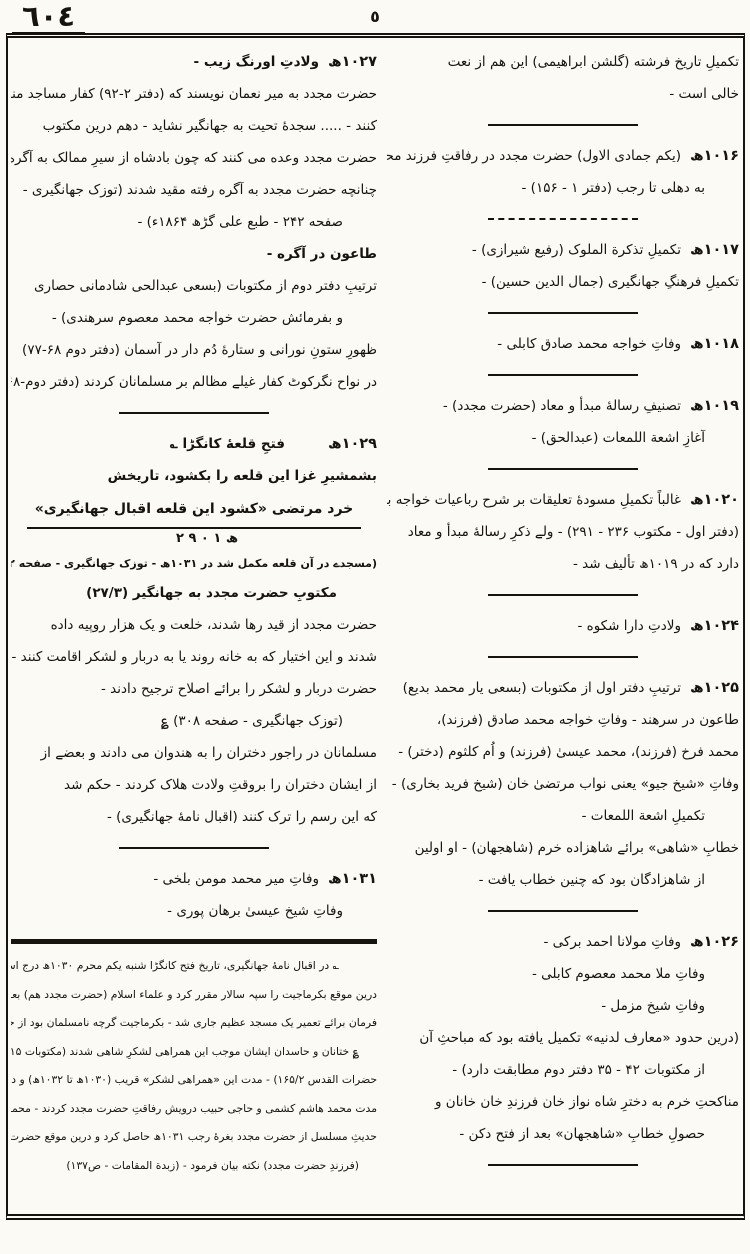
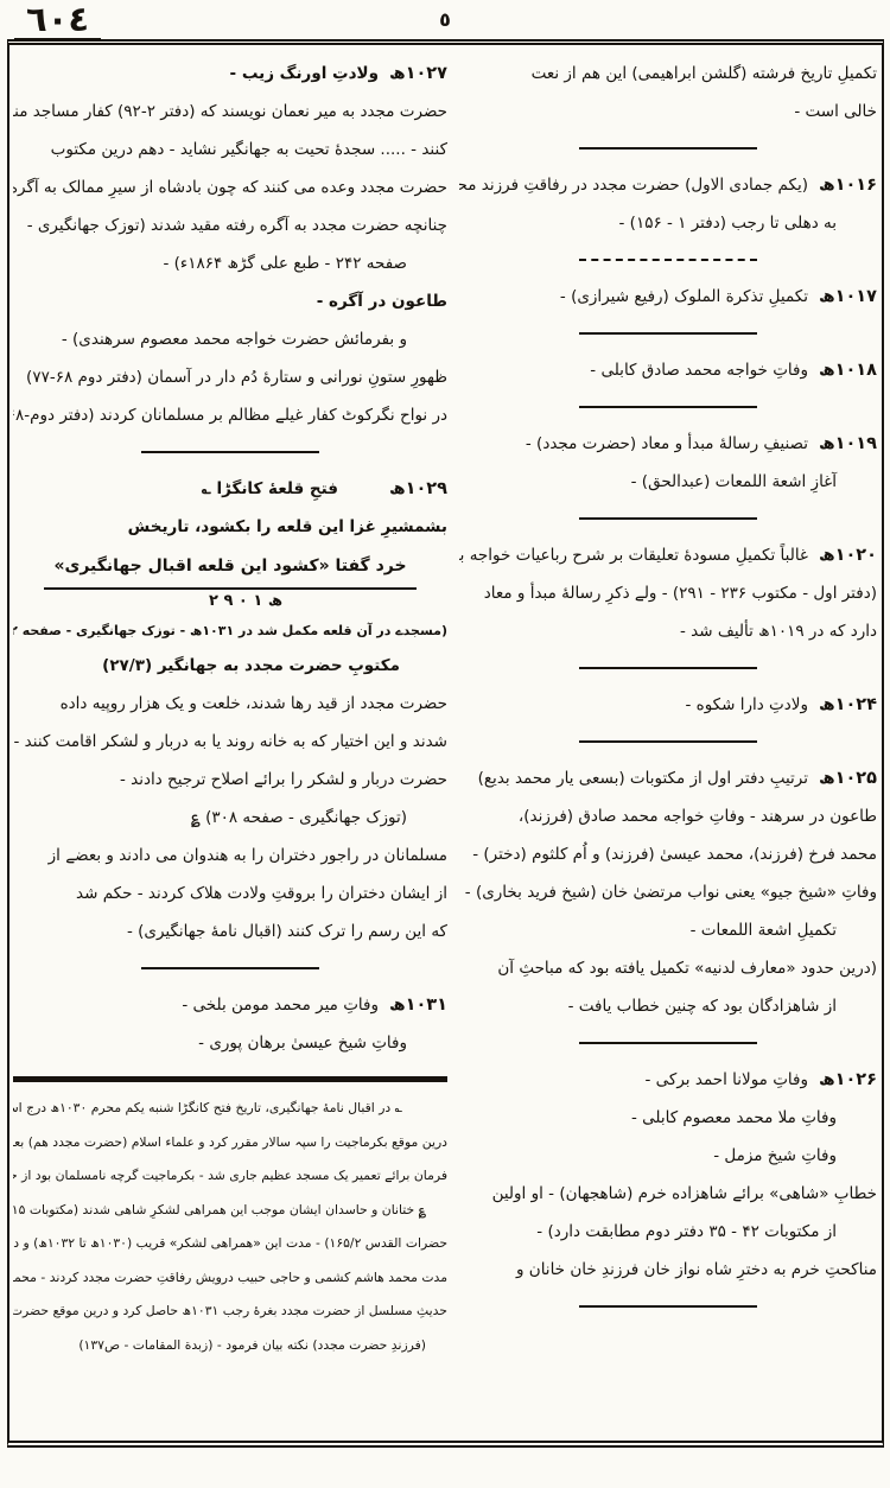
  ٦٠٤
  ٥
  تکمیلِ تاریخ فرشته (گلشن ابراهیمی) این هم از نعت
  خالی است -
  ۱۰۱۶ھ
  (یکم جمادی الاول) حضرت مجدد در رفاقتِ فرزند مح
  به دهلی تا رجب (دفتر ۱ - ۱۵۶) -
  ۱۰۱۷ھ
  تکمیلِ تذکرة الملوک (رفیع شیرازی) -
- تکمیلِ فرهنگِ جهانگیری (جمال الدین حسین) -
  ۱۰۱۸ھ
  وفاتِ خواجه محمد صادق کابلی -
  ۱۰۱۹ھ
  تصنیفِ رسالهٔ مبدأ و معاد (حضرت مجدد) -
  آغازِ اشعة اللمعات (عبدالحق) -
  ۱۰۲۰ھ
  غالباً تکمیلِ مسودهٔ تعلیقات بر شرح رباعیات خواجه ب
  (دفتر اول - مکتوب ۲۳۶ - ۲۹۱) - ولے ذکرِ رسالهٔ مبدأ و معاد
  دارد که در ۱۰۱۹ھ تألیف شد -
  ۱۰۲۴ھ
  ولادتِ دارا شکوه -
  ۱۰۲۵ھ
  ترتیبِ دفتر اول از مکتوبات (بسعی یار محمد بدیع)
  طاعون در سرهند - وفاتِ خواجه محمد صادق (فرزند)،
  محمد فرخ (فرزند)، محمد عیسیٰ (فرزند) و اُم کلثوم (دختر) -
  وفاتِ «شیخ جیو» یعنی نواب مرتضیٰ خان (شیخ فرید بخاری) -
  تکمیلِ اشعة اللمعات -
- خطابِ «شاهی» برائے شاهزاده خرم (شاهجهان) - او اولین
+ (درین حدود «معارف لدنیه» تکمیل یافته بود که مباحثِ آن
  از شاهزادگان بود که چنین خطاب یافت -
  ۱۰۲۶ھ
  وفاتِ مولانا احمد برکی -
  وفاتِ ملا محمد معصوم کابلی -
  وفاتِ شیخ مزمل -
- (درین حدود «معارف لدنیه» تکمیل یافته بود که مباحثِ آن
+ خطابِ «شاهی» برائے شاهزاده خرم (شاهجهان) - او اولین
  از مکتوبات ۴۲ - ۳۵ دفتر دوم مطابقت دارد) -
  مناکحتِ خرم به دخترِ شاه نواز خان فرزندِ خان خانان و
- حصولِ خطابِ «شاهجهان» بعد از فتح دکن -
  ۱۰۲۷ھ
  ولادتِ اورنگ زیب -
  حضرت مجدد به میر نعمان نویسند که (دفتر ۲-۹۲) کفار مساجد من
  کنند - ..... سجدهٔ تحیت به جهانگیر نشاید - دهم درین مکتوب
  حضرت مجدد وعده می کنند که چون بادشاه از سیرِ ممالک به آگره
  چنانچه حضرت مجدد به آگره رفته مقید شدند (توزک جهانگیری -
  صفحه ۲۴۲ - طبع علی گڑھ ۱۸۶۴ء) -
  طاعون در آگره -
- ترتیبِ دفتر دوم از مکتوبات (بسعی عبدالحی شادمانی حصاری
  و بفرمائش حضرت خواجه محمد معصوم سرهندی) -
  ظهورِ ستونِ نورانی و ستارهٔ دُم دار در آسمان (دفتر دوم ۶۸-۷۷)
  در نواح نگرکوٹ کفار غیلے مظالم بر مسلمانان کردند (دفتر دوم-۸
  ۱۰۲۹ھ
  فتحِ قلعهٔ کانگڑا ؎
  بشمشیرِ غزا این قلعه را بکشود، تاریخش
- خرد مرتضی «کشود این قلعه اقبال جهانگیری»
+ خرد گفتا «کشود این قلعه اقبال جهانگیری»
  ۲ ۹ ۰ ۱ ھ
  (مسجدے در آن قلعه مکمل شد در ۱۰۳۱ھ - توزک جهانگیری - صفحه ۲
  مکتوبِ حضرت مجدد به جهانگیر (۲۷/۳)
  حضرت مجدد از قید رها شدند، خلعت و یک هزار روپیه داده
  شدند و این اختیار که به خانه روند یا به دربار و لشکر اقامت کنند -
  حضرت دربار و لشکر را برائے اصلاح ترجیح دادند -
  (توزک جهانگیری - صفحه ۳۰۸) ؏
  مسلمانان در راجور دختران را به هندوان می دادند و بعضے از
  از ایشان دختران را بروقتِ ولادت هلاک کردند - حکم شد
  که این رسم را ترک کنند (اقبال نامهٔ جهانگیری) -
  ۱۰۳۱ھ
  وفاتِ میر محمد مومن بلخی -
  وفاتِ شیخ عیسیٰ برهان پوری -
  ؎ در اقبال نامهٔ جهانگیری، تاریخ فتح کانگڑا شنبه یکم محرم ۱۰۳۰ھ درج اس
  ؏ ختانان و حاسدان ایشان موجب این همراهی لشکرِ شاهی شدند (مکتوبات ۱۵
  حضرات القدس ۱۶۵/۲) - مدت این «همراهی لشکر» قریب (۱۰۳۰ھ تا ۱۰۳۲ھ) و د
  مدت محمد هاشم کشمی و حاجی حبیب درویش رفاقتِ حضرت مجدد کردند - محم
  حدیثِ مسلسل از حضرت مجدد بغرهٔ رجب ۱۰۳۱ھ حاصل کرد و درین موقع حضرت
  (فرزندِ حضرت مجدد) نکته بیان فرمود - (زبدة المقامات - ص۱۳۷)
